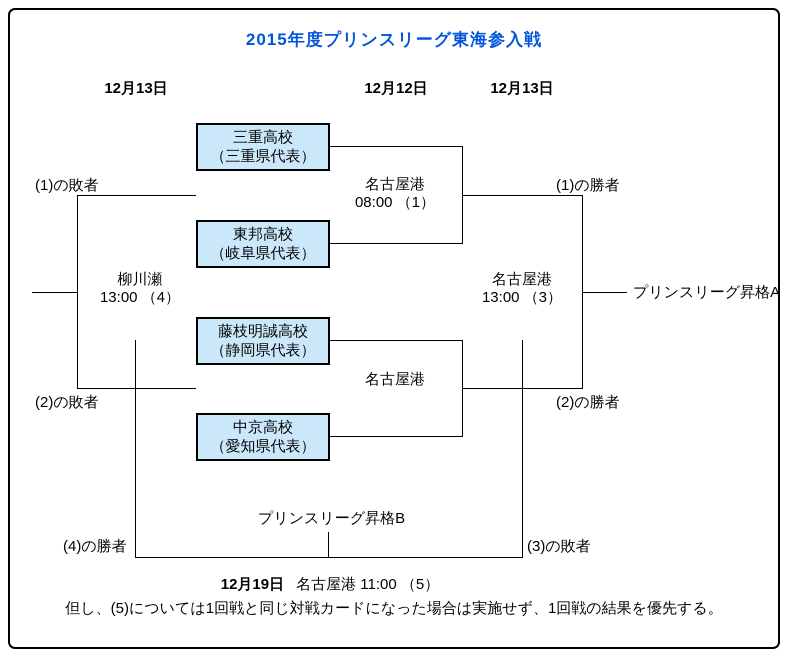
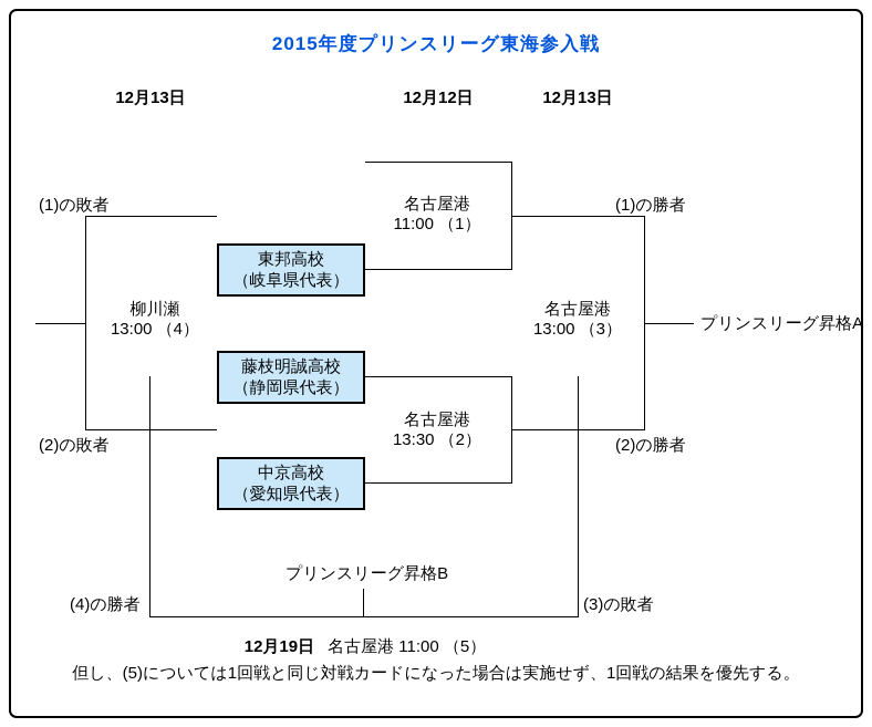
  2015年度プリンスリーグ東海参入戦
  12月13日
  12月12日
  12月13日
- 三重高校
- （三重県代表）
  東邦高校
  （岐阜県代表）
  藤枝明誠高校
  （静岡県代表）
  中京高校
  （愛知県代表）
  名古屋港
- 08:00 （1）
+ 11:00 （1）
  名古屋港
+ 13:30 （2）
  名古屋港
  13:00 （3）
  柳川瀬
  13:00 （4）
  (1)の敗者
  (2)の敗者
  (1)の勝者
  (2)の勝者
  (4)の勝者
  (3)の敗者
  プリンスリーグ昇格A
  プリンスリーグ昇格B
  12月19日 名古屋港 11:00 （5）
  但し、(5)については1回戦と同じ対戦カードになった場合は実施せず、1回戦の結果を優先する。
